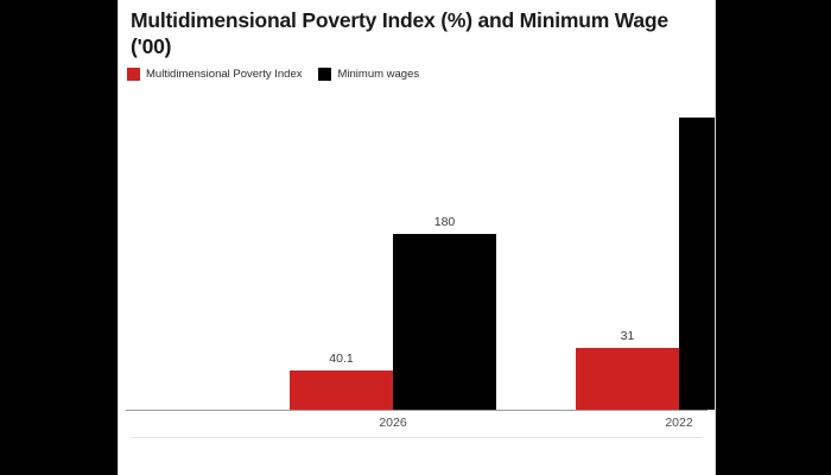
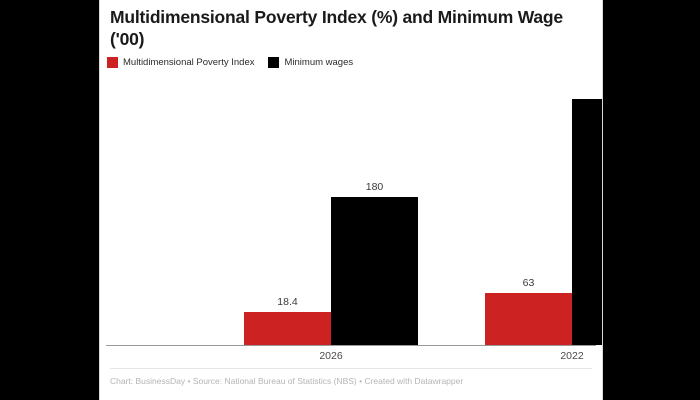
  Multidimensional Poverty Index (%) and Minimum Wage ('00)
  Multidimensional Poverty Index
  Minimum wages
- 40.1
+ 18.4
  180
  2026
- 31
+ 63
  2022
+ Chart: BusinessDay • Source: National Bureau of Statistics (NBS) • Created with Datawrapper
